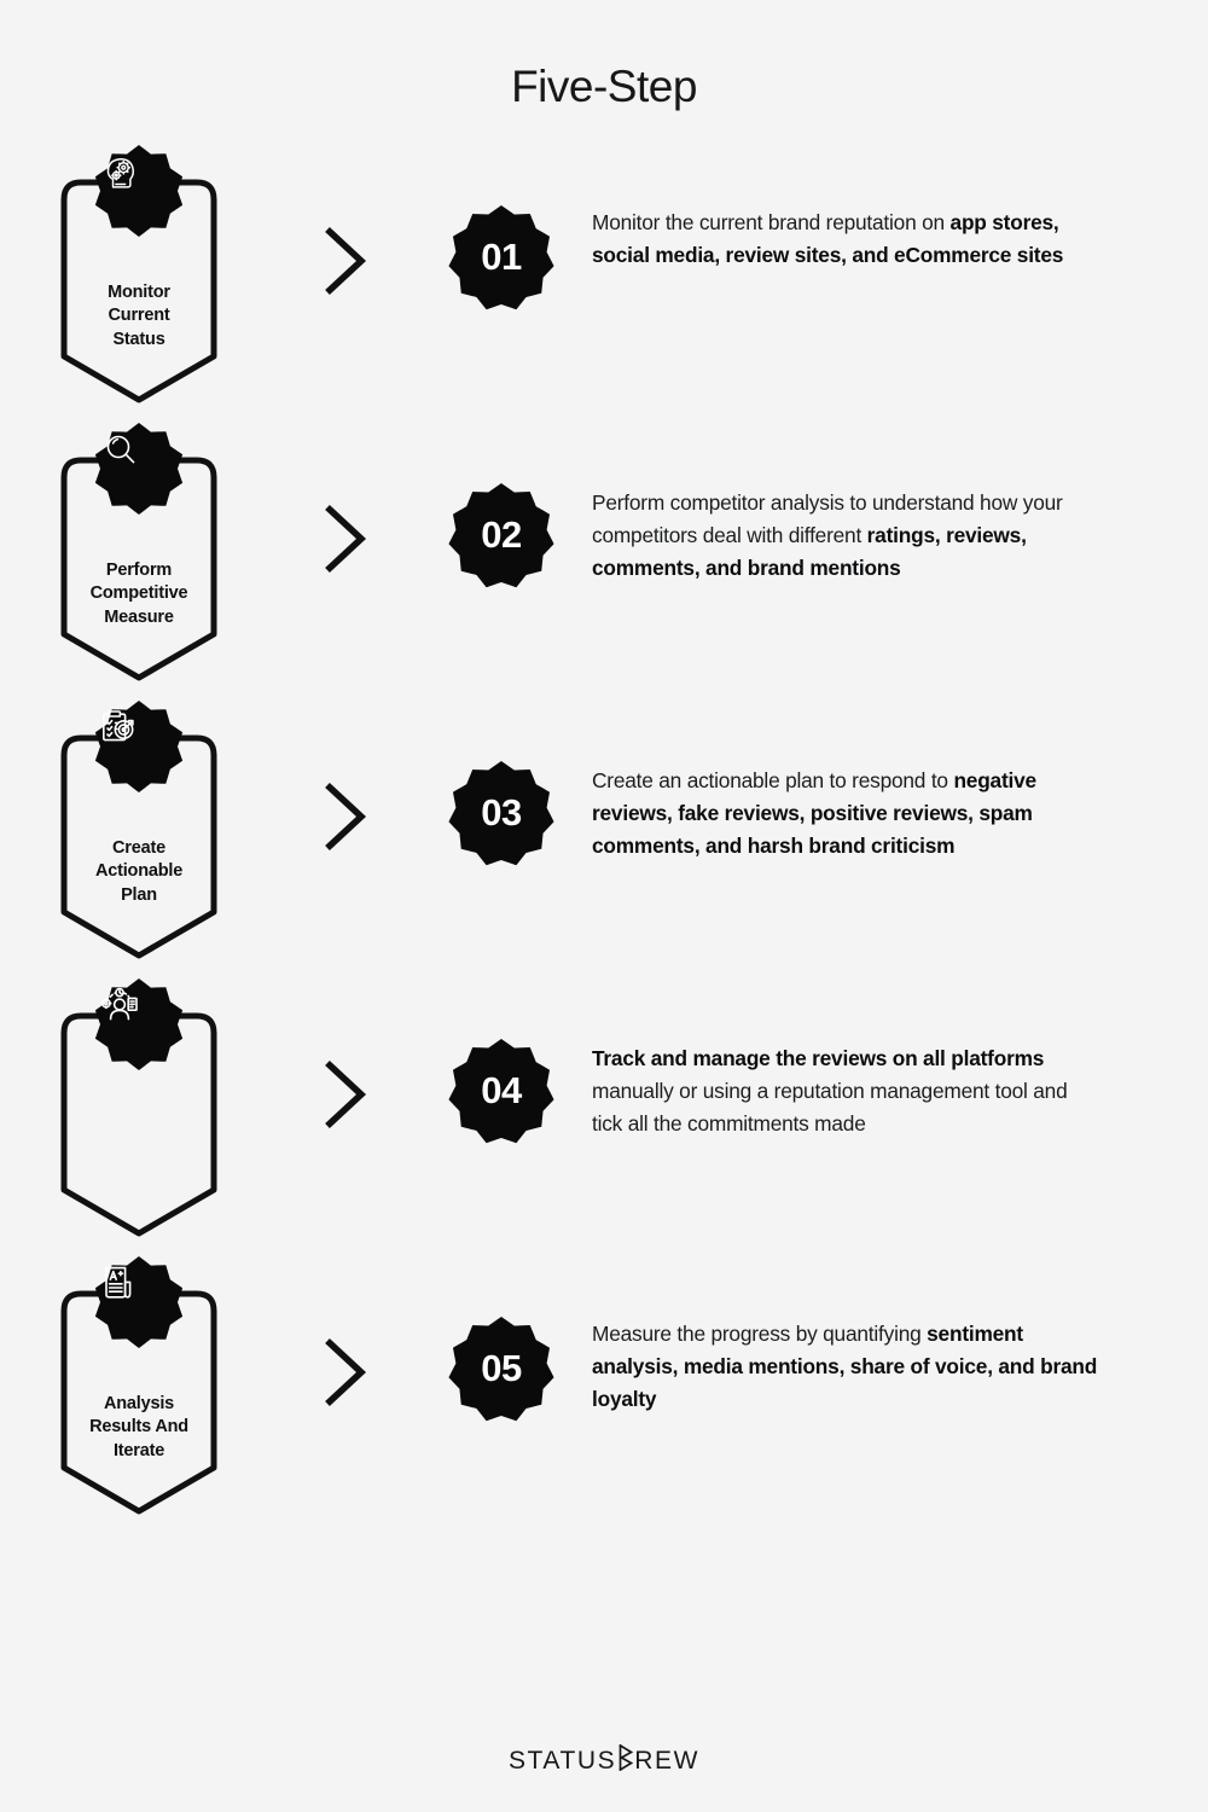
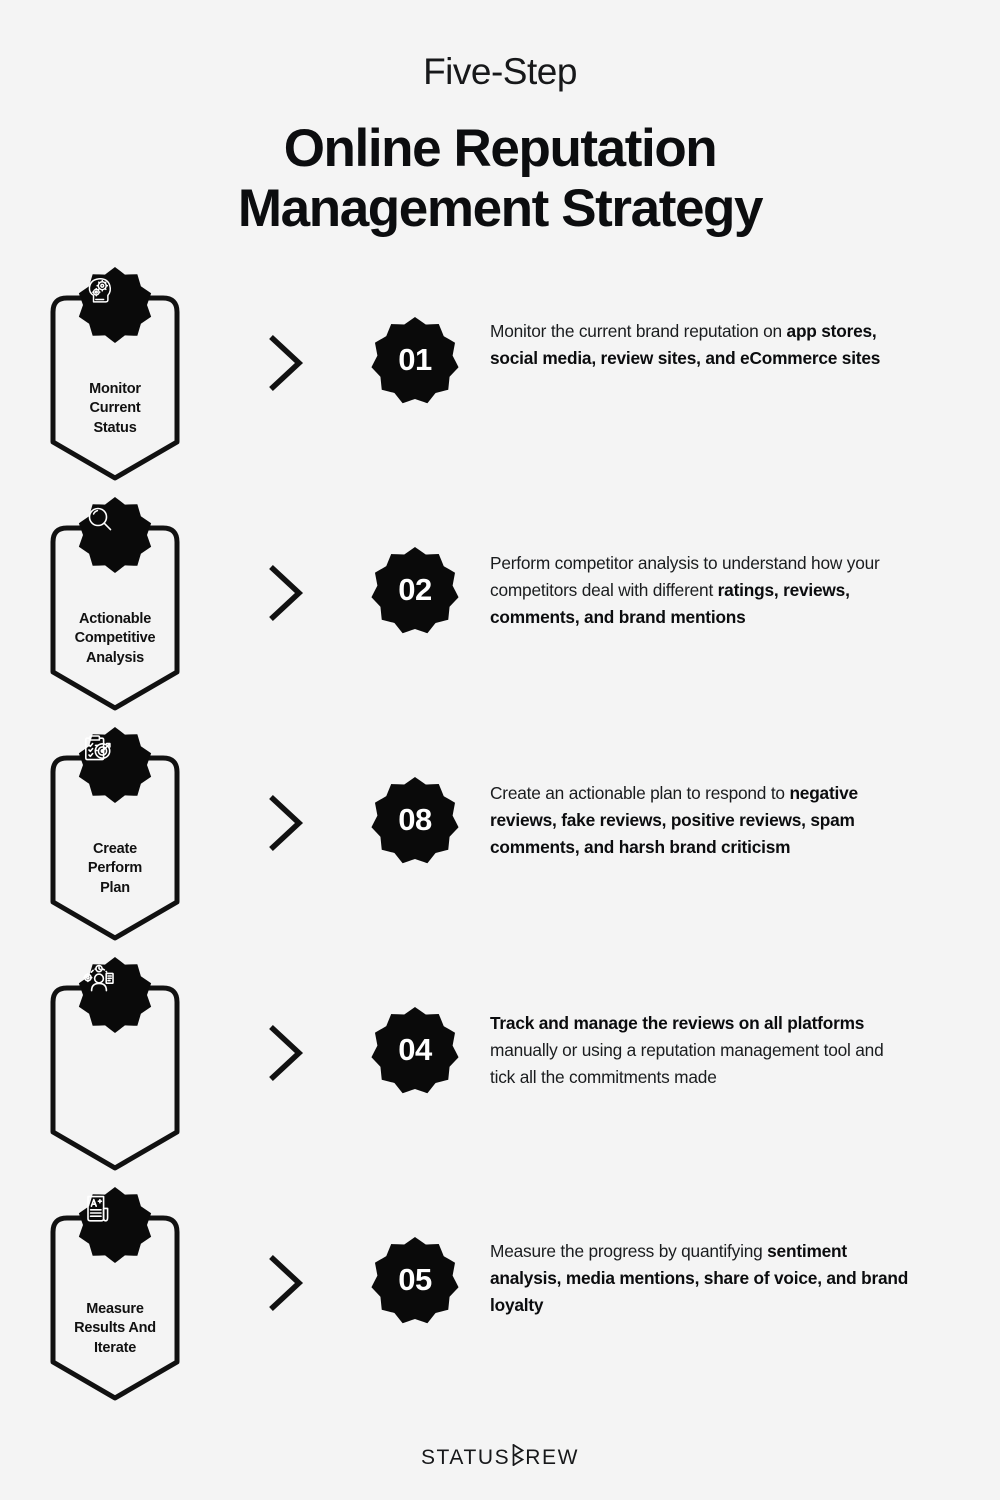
  Five-Step
+ Online Reputation
+ Management Strategy
  Monitor
  Current
  Status
  01
  Monitor the current brand reputation on app stores, social media, review sites, and eCommerce sites
- Perform
+ Actionable
  Competitive
- Measure
+ Analysis
  02
  Perform competitor analysis to understand how your competitors deal with different ratings, reviews, comments, and brand mentions
  Create
- Actionable
+ Perform
  Plan
- 03
+ 08
  Create an actionable plan to respond to negative reviews, fake reviews, positive reviews, spam comments, and harsh brand criticism
  04
  Track and manage the reviews on all platforms manually or using a reputation management tool and tick all the commitments made
- Analysis
+ Measure
  Results And
  Iterate
  05
  Measure the progress by quantifying sentiment analysis, media mentions, share of voice, and brand loyalty
  STATUS
  REW
